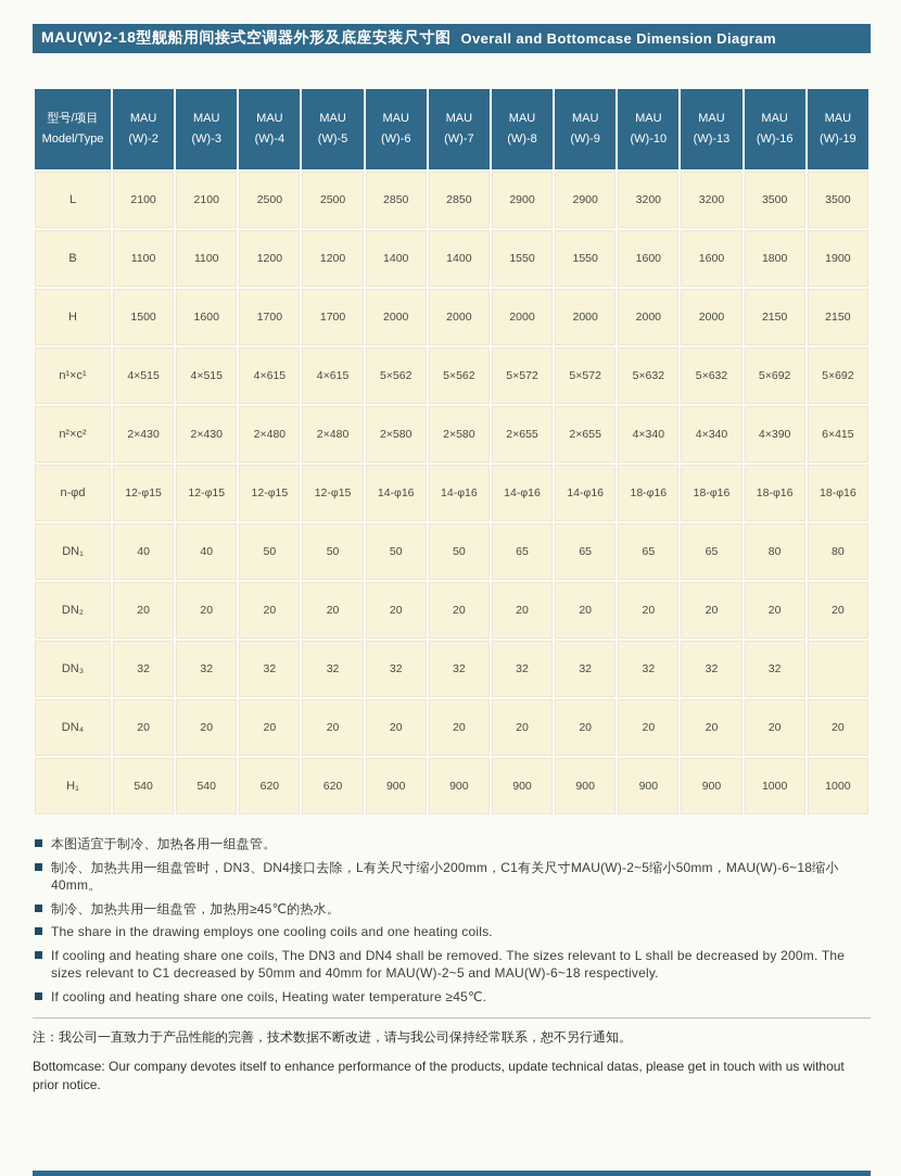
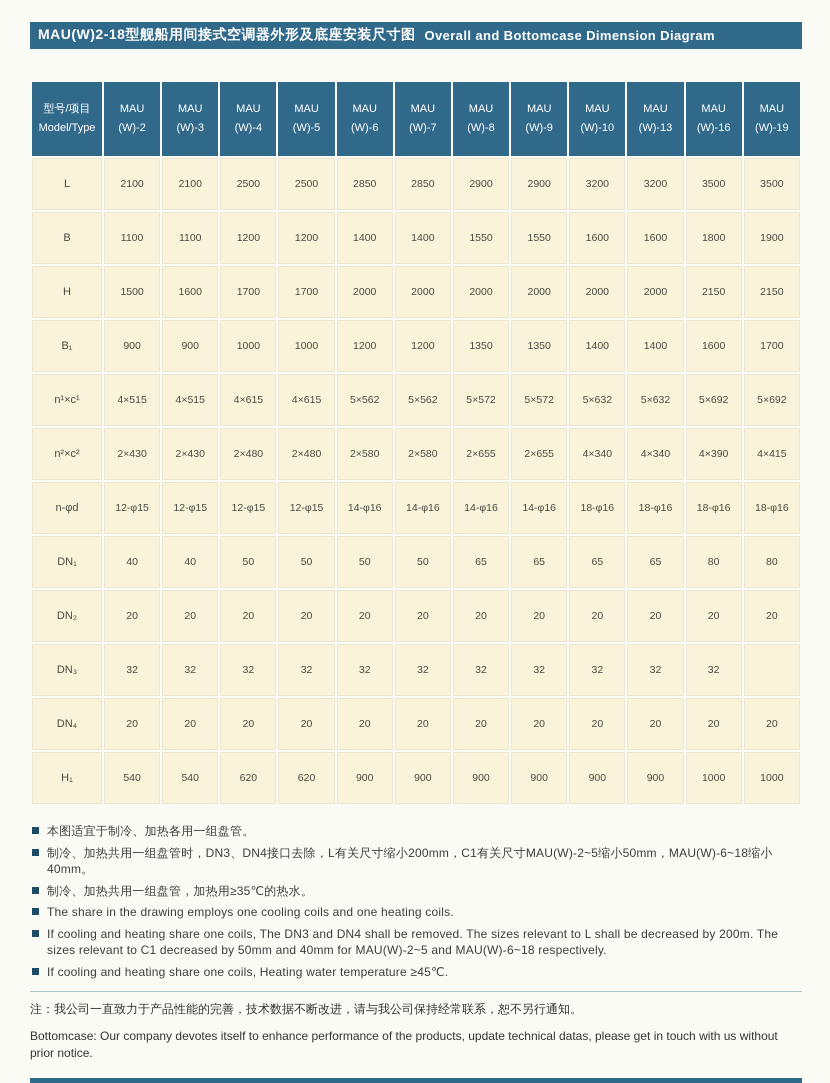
  MAU(W)2-18型舰船用间接式空调器外形及底座安装尺寸图
  Overall and Bottomcase Dimension Diagram
  型号/项目 Model/Type	MAU (W)-2	MAU (W)-3	MAU (W)-4	MAU (W)-5	MAU (W)-6	MAU (W)-7	MAU (W)-8	MAU (W)-9	MAU (W)-10	MAU (W)-13	MAU (W)-16	MAU (W)-19
  L	2100	2100	2500	2500	2850	2850	2900	2900	3200	3200	3500	3500
  B	1100	1100	1200	1200	1400	1400	1550	1550	1600	1600	1800	1900
  H	1500	1600	1700	1700	2000	2000	2000	2000	2000	2000	2150	2150
+ B₁	900	900	1000	1000	1200	1200	1350	1350	1400	1400	1600	1700
  n¹×c¹	4×515	4×515	4×615	4×615	5×562	5×562	5×572	5×572	5×632	5×632	5×692	5×692
- n²×c²	2×430	2×430	2×480	2×480	2×580	2×580	2×655	2×655	4×340	4×340	4×390	6×415
+ n²×c²	2×430	2×430	2×480	2×480	2×580	2×580	2×655	2×655	4×340	4×340	4×390	4×415
  n-φd	12-φ15	12-φ15	12-φ15	12-φ15	14-φ16	14-φ16	14-φ16	14-φ16	18-φ16	18-φ16	18-φ16	18-φ16
  DN₁	40	40	50	50	50	50	65	65	65	65	80	80
  DN₂	20	20	20	20	20	20	20	20	20	20	20	20
  DN₃	32	32	32	32	32	32	32	32	32	32	32
  DN₄	20	20	20	20	20	20	20	20	20	20	20	20
  H₁	540	540	620	620	900	900	900	900	900	900	1000	1000
  本图适宜于制冷、加热各用一组盘管。
  制冷、加热共用一组盘管时，DN3、DN4接口去除，L有关尺寸缩小200mm，C1有关尺寸MAU(W)-2~5缩小50mm，MAU(W)-6~18缩小40mm。
- 制冷、加热共用一组盘管，加热用≥45℃的热水。
+ 制冷、加热共用一组盘管，加热用≥35℃的热水。
  The share in the drawing employs one cooling coils and one heating coils.
  If cooling and heating share one coils, The DN3 and DN4 shall be removed. The sizes relevant to L shall be decreased by 200m. The sizes relevant to C1 decreased by 50mm and 40mm for MAU(W)-2~5 and MAU(W)-6~18 respectively.
  If cooling and heating share one coils, Heating water temperature ≥45℃.
  注：我公司一直致力于产品性能的完善，技术数据不断改进，请与我公司保持经常联系，恕不另行通知。
  Bottomcase: Our company devotes itself to enhance performance of the products, update technical datas, please get in touch with us without prior notice.
